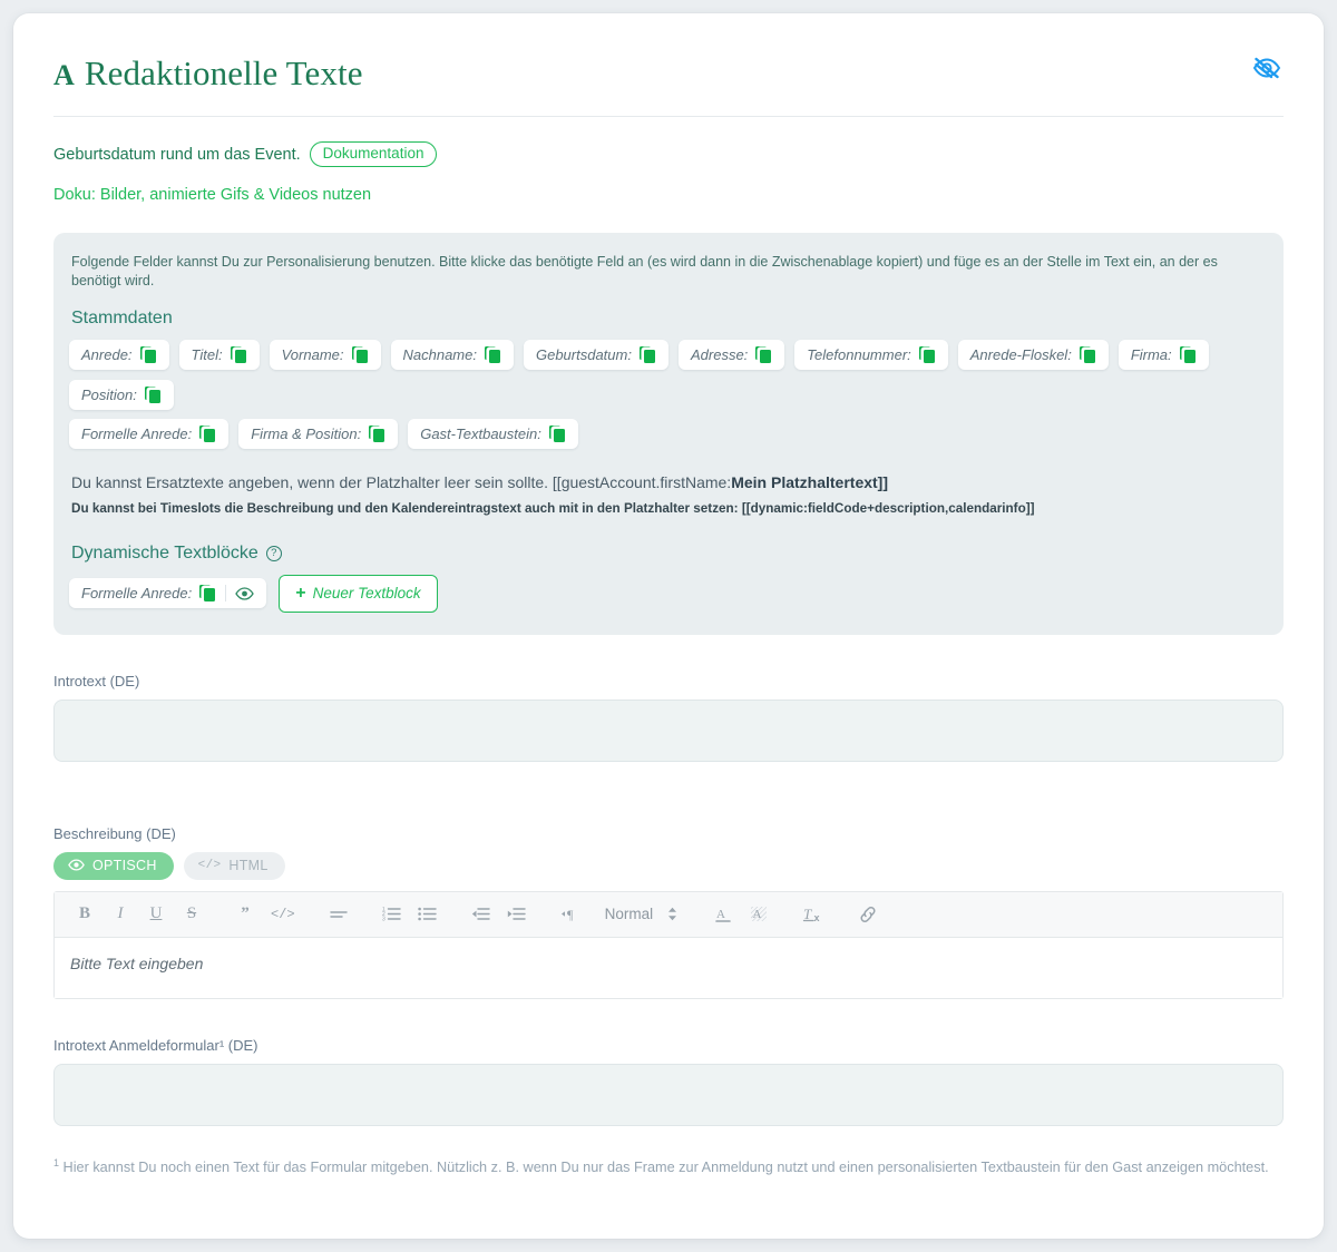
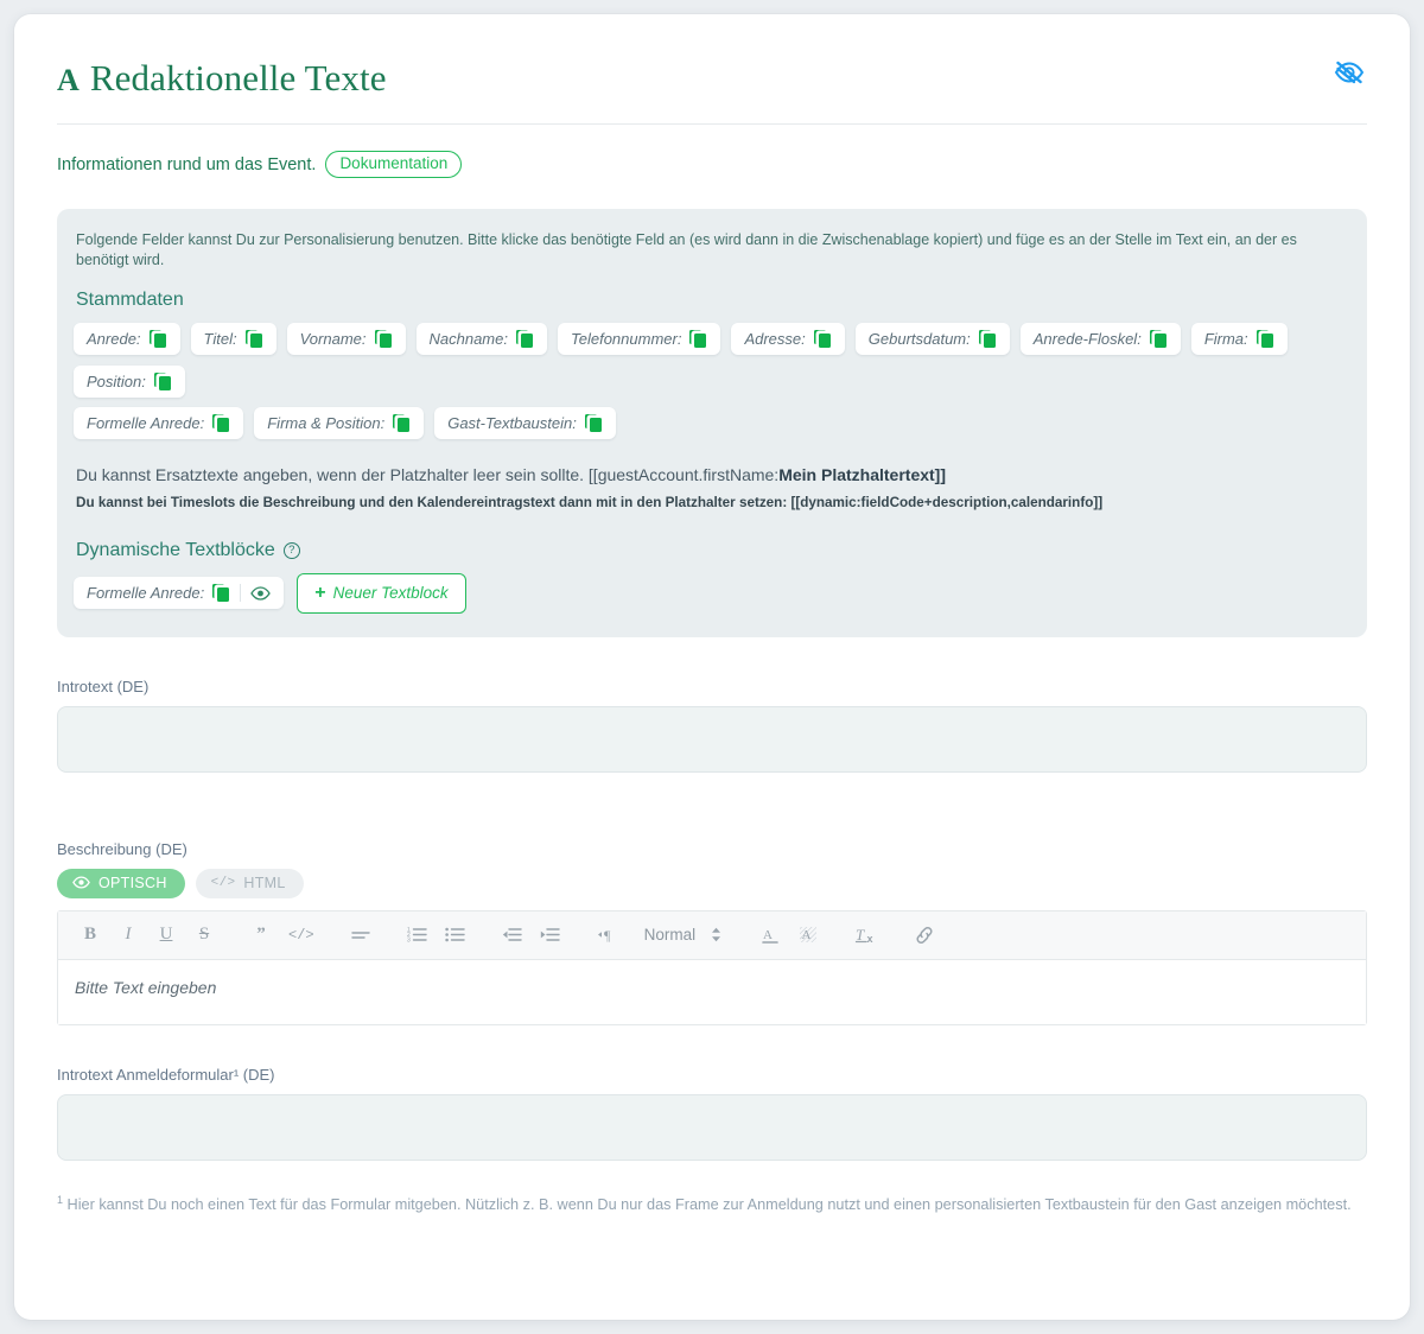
  A
  Redaktionelle Texte
- Geburtsdatum rund um das Event.
+ Informationen rund um das Event.
  Dokumentation
- Doku: Bilder, animierte Gifs & Videos nutzen
  Folgende Felder kannst Du zur Personalisierung benutzen. Bitte klicke das benötigte Feld an (es wird dann in die Zwischenablage kopiert) und füge es an der Stelle im Text ein, an der es benötigt wird.
  Stammdaten
  Anrede:
  Titel:
  Vorname:
  Nachname:
- Geburtsdatum:
+ Telefonnummer:
  Adresse:
- Telefonnummer:
+ Geburtsdatum:
  Anrede-Floskel:
  Firma:
  Position:
  Formelle Anrede:
  Firma & Position:
  Gast-Textbaustein:
  Du kannst Ersatztexte angeben, wenn der Platzhalter leer sein sollte. [[guestAccount.firstName:Mein Platzhaltertext]]
- Du kannst bei Timeslots die Beschreibung und den Kalendereintragstext auch mit in den Platzhalter setzen: [[dynamic:fieldCode+description,calendarinfo]]
+ Du kannst bei Timeslots die Beschreibung und den Kalendereintragstext dann mit in den Platzhalter setzen: [[dynamic:fieldCode+description,calendarinfo]]
  Dynamische Textblöcke
  ?
  Formelle Anrede:
  +
  Neuer Textblock
  Introtext (DE)
  Beschreibung (DE)
  OPTISCH
  </>
  HTML
  B
  I
  U
  S
  ”
  </>
  ¶
  Normal
  A
  A
  T
  x
  Bitte Text eingeben
  Introtext Anmeldeformular¹ (DE)
  1 Hier kannst Du noch einen Text für das Formular mitgeben. Nützlich z. B. wenn Du nur das Frame zur Anmeldung nutzt und einen personalisierten Textbaustein für den Gast anzeigen möchtest.
